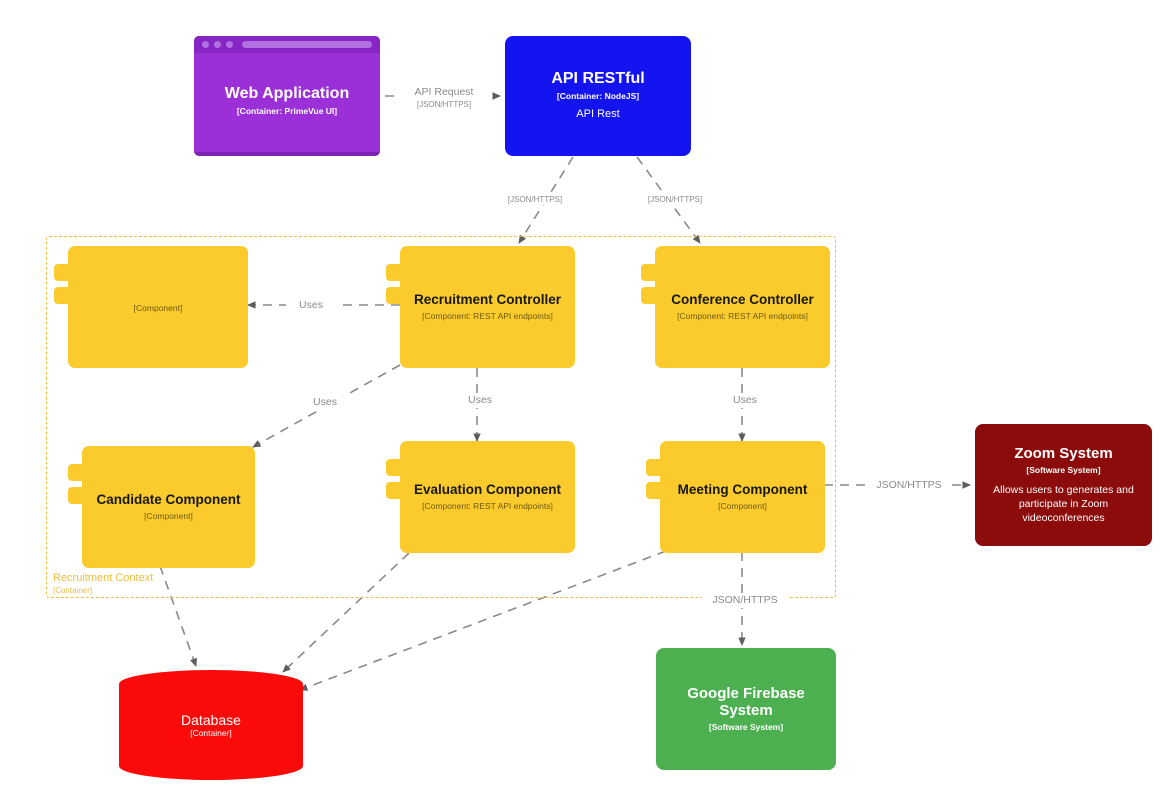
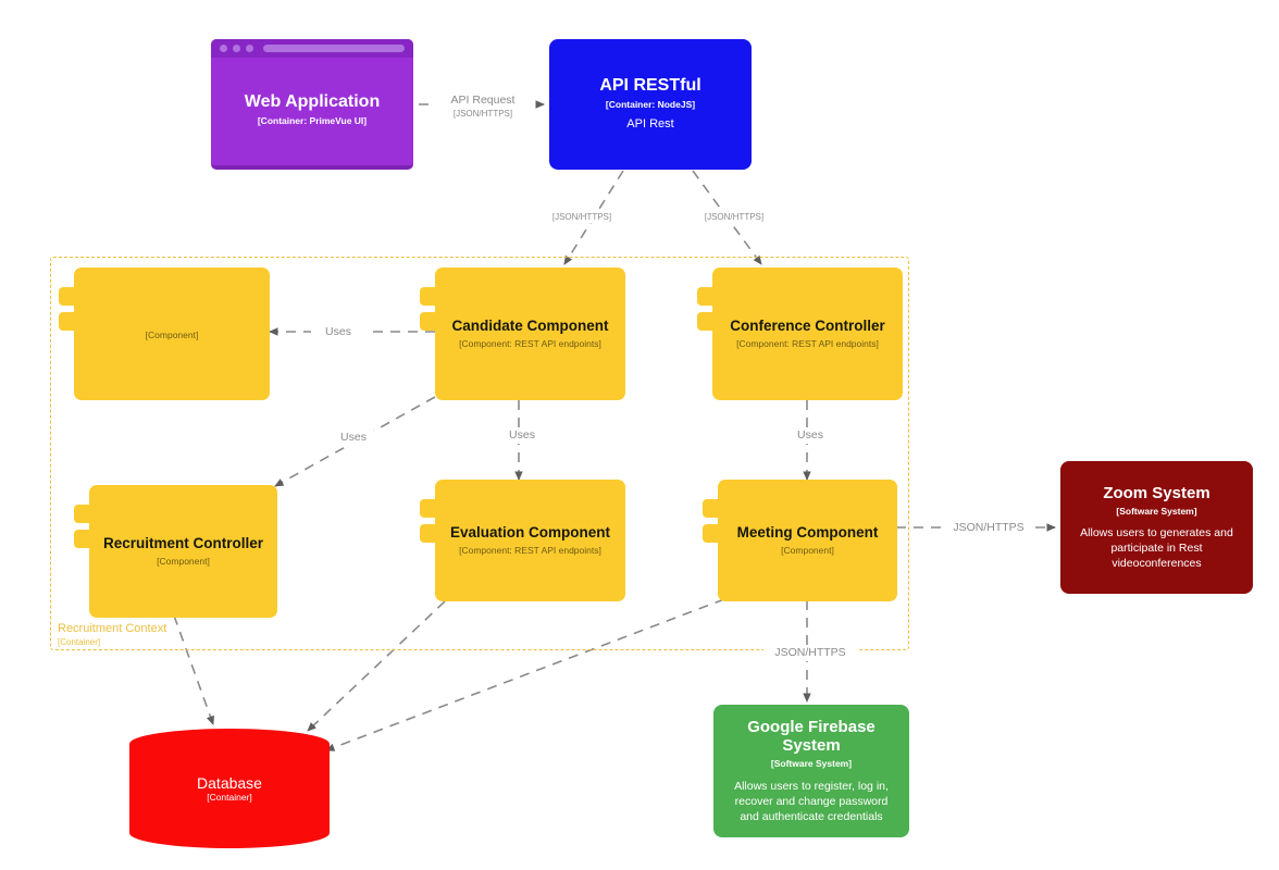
  Recruitment Context
  [Container]
  Web Application
  [Container: PrimeVue UI]
  API RESTful
  [Container: NodeJS]
  API Rest
  [Component]
- Recruitment Controller
+ Candidate Component
  [Component: REST API endpoints]
  Conference Controller
  [Component: REST API endpoints]
- Candidate Component
+ Recruitment Controller
  [Component]
  Evaluation Component
  [Component: REST API endpoints]
  Meeting Component
  [Component]
  Zoom System
  [Software System]
- Allows users to generates and participate in Zoom videoconferences
+ Allows users to generates and participate in Rest videoconferences
  Google Firebase System
  [Software System]
+ Allows users to register, log in, recover and change password and authenticate credentials
  Database
  [Container]
  API Request
  [JSON/HTTPS]
  [JSON/HTTPS]
  [JSON/HTTPS]
  Uses
  Uses
  Uses
  Uses
  JSON/HTTPS
  JSON/HTTPS
